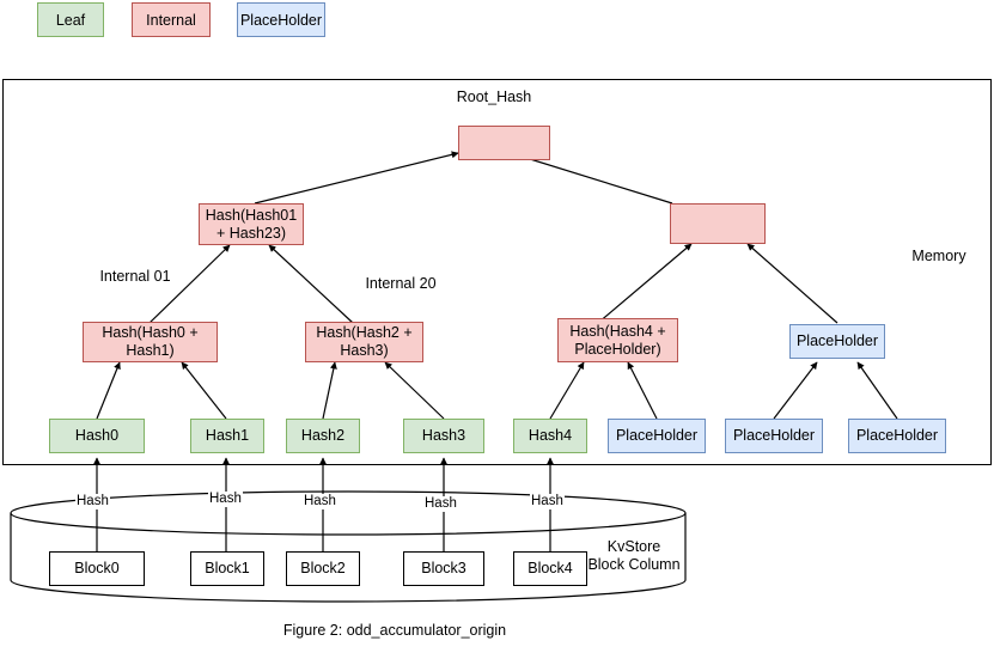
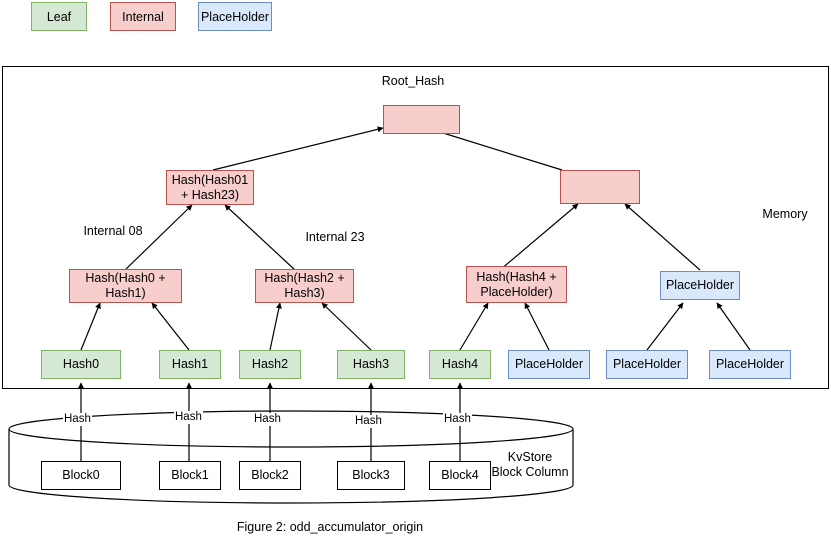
  Leaf
  Internal
  PlaceHolder
  Memory
  Root_Hash
  Hash(Hash01
  + Hash23)
- Internal 01
+ Internal 08
- Internal 20
+ Internal 23
  Hash(Hash0 +
  Hash1)
  Hash(Hash2 +
  Hash3)
  Hash(Hash4 +
  PlaceHolder)
  PlaceHolder
  Hash0
  Hash1
  Hash2
  Hash3
  Hash4
  PlaceHolder
  PlaceHolder
  PlaceHolder
  Hash
  Hash
  Hash
  Hash
  Hash
  Block0
  Block1
  Block2
  Block3
  Block4
  KvStore
  Block Column
  Figure 2: odd_accumulator_origin
